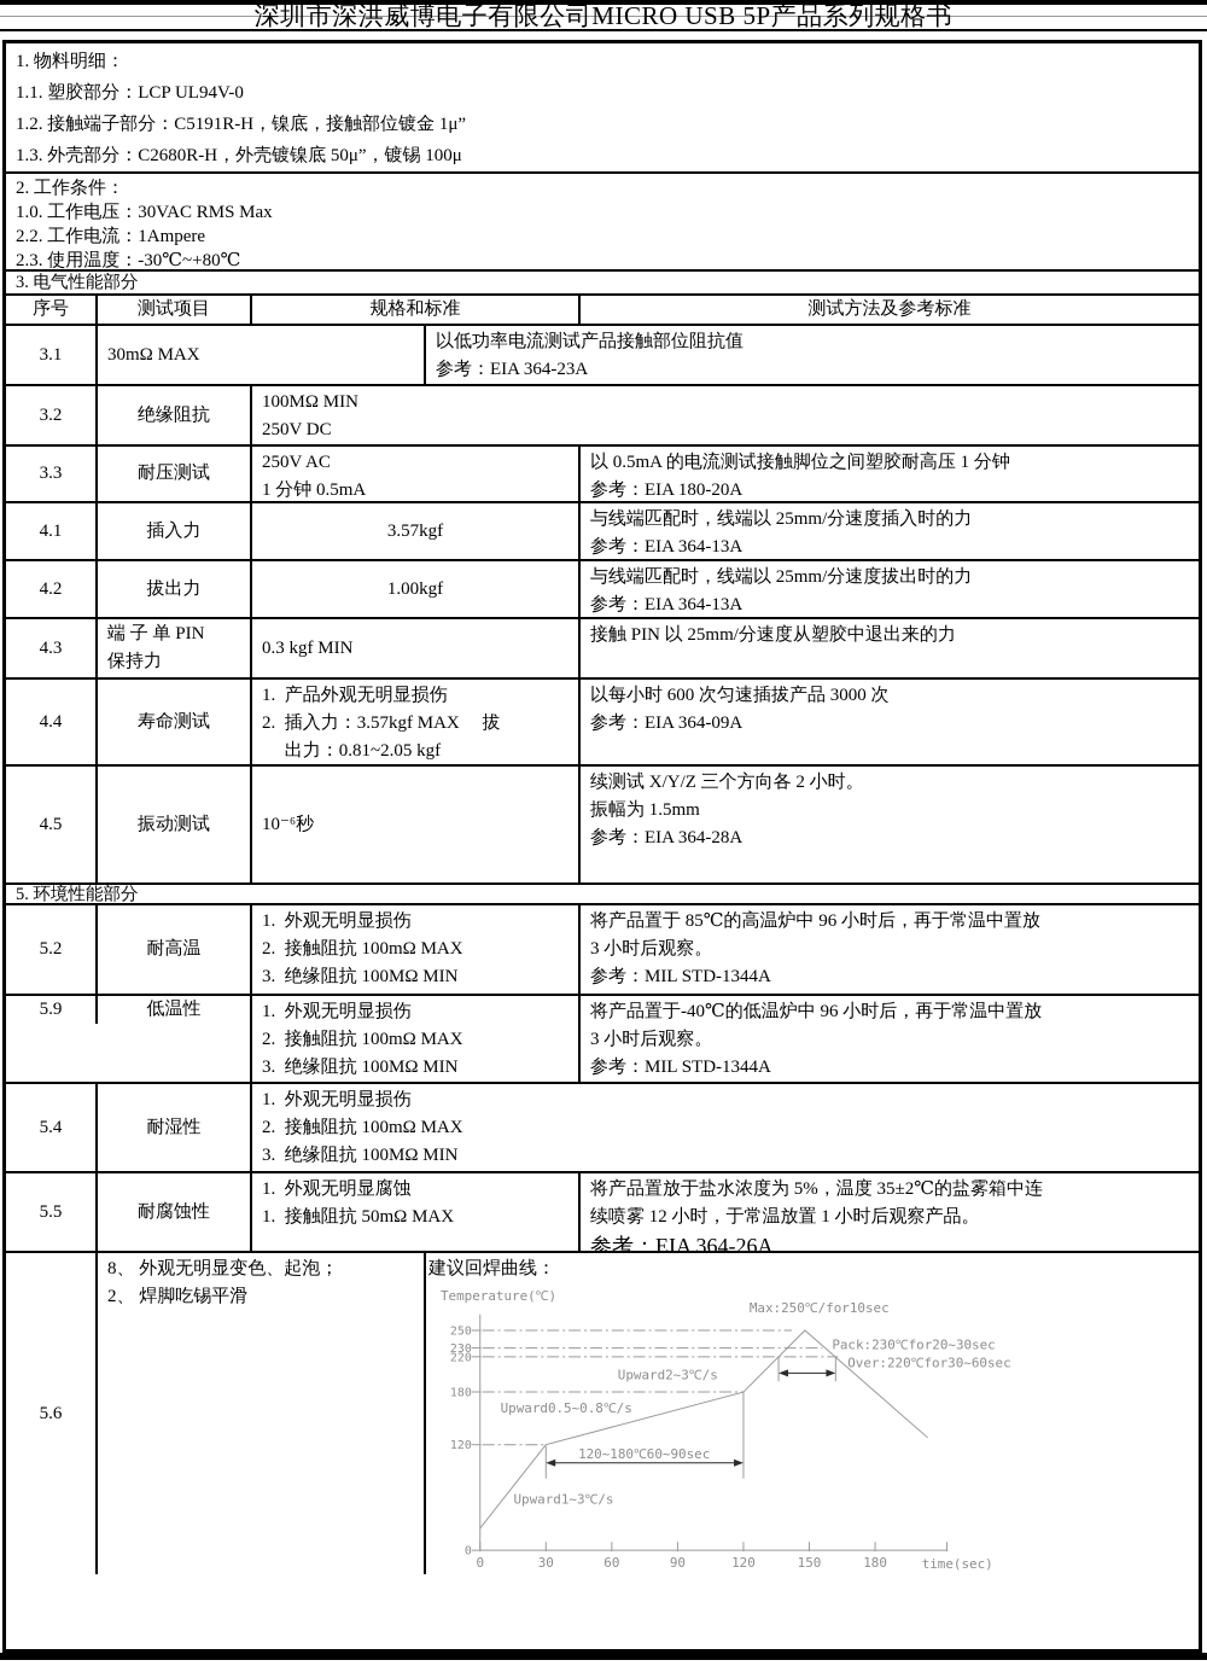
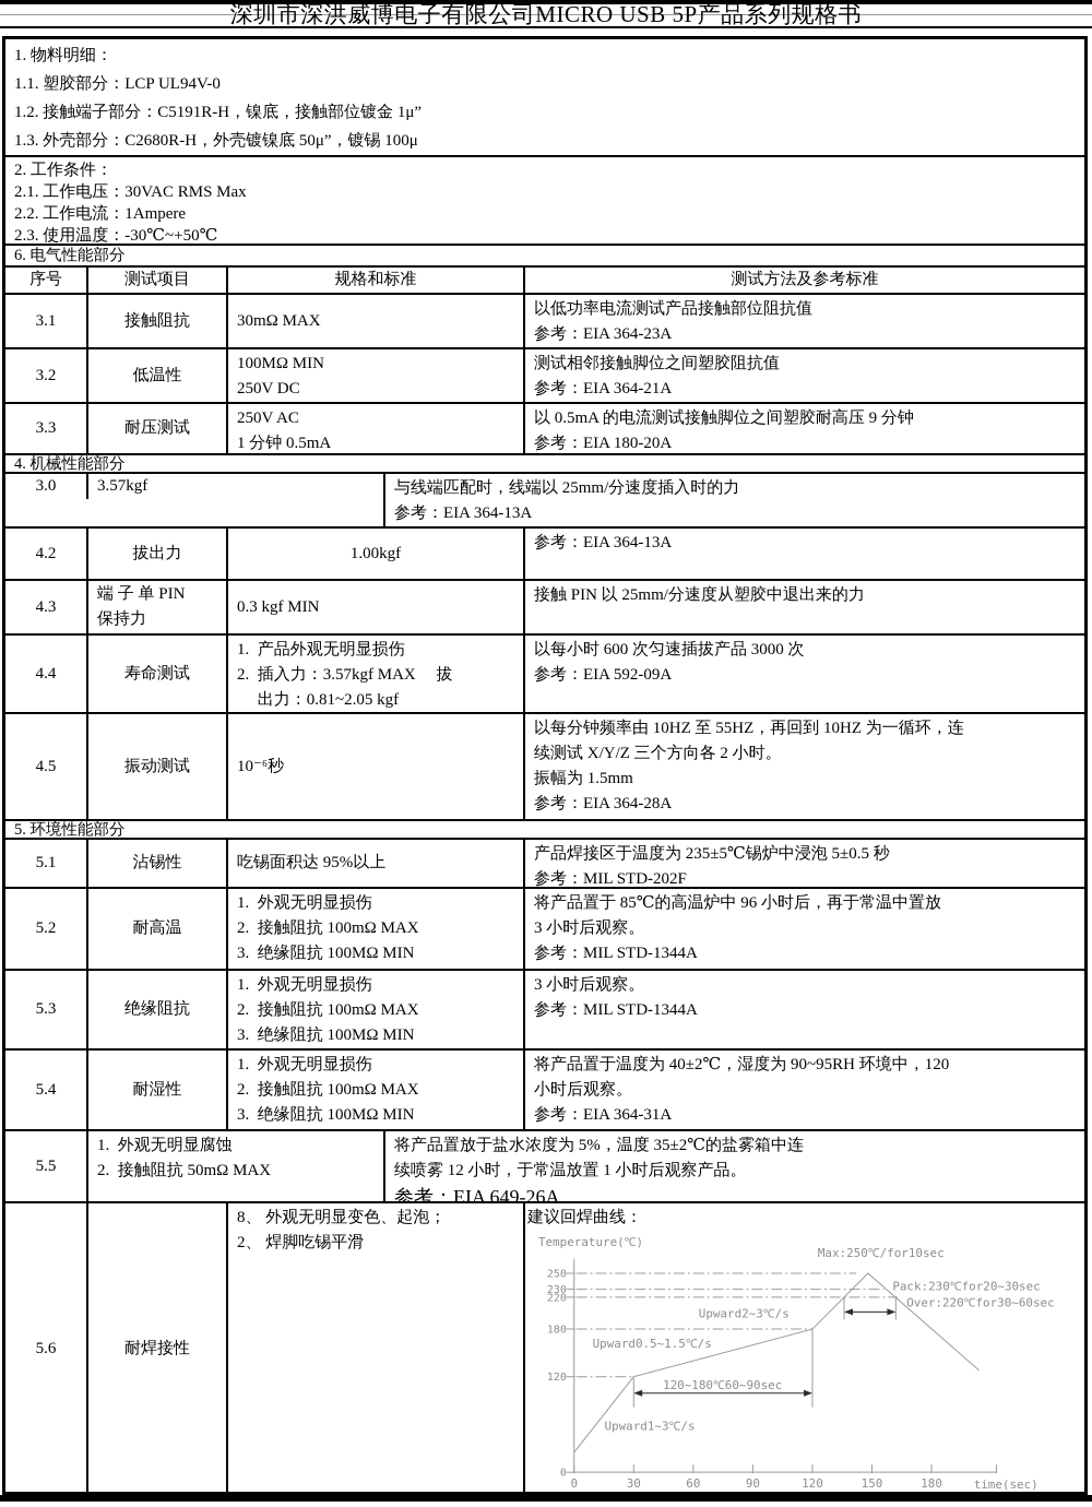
  深圳市深洪威博电子有限公司MICRO USB 5P产品系列规格书
  1. 物料明细：
  1.1. 塑胶部分：LCP UL94V-0
  1.2. 接触端子部分：C5191R-H，镍底，接触部位镀金 1μ”
  1.3. 外壳部分：C2680R-H，外壳镀镍底 50μ”，镀锡 100μ
  2. 工作条件：
- 1.0. 工作电压：30VAC RMS Max
+ 2.1. 工作电压：30VAC RMS Max
  2.2. 工作电流：1Ampere
- 2.3. 使用温度：-30℃~+80℃
+ 2.3. 使用温度：-30℃~+50℃
- 3. 电气性能部分
+ 6. 电气性能部分
  序号
  测试项目
  规格和标准
  测试方法及参考标准
  3.1
+ 接触阻抗
  30mΩ MAX
  以低功率电流测试产品接触部位阻抗值
  参考：EIA 364-23A
  3.2
- 绝缘阻抗
+ 低温性
  100MΩ MIN
  250V DC
+ 测试相邻接触脚位之间塑胶阻抗值
+ 参考：EIA 364-21A
  3.3
  耐压测试
  250V AC
  1 分钟 0.5mA
- 以 0.5mA 的电流测试接触脚位之间塑胶耐高压 1 分钟
+ 以 0.5mA 的电流测试接触脚位之间塑胶耐高压 9 分钟
  参考：EIA 180-20A
+ 4. 机械性能部分
- 4.1
+ 3.0
- 插入力
  3.57kgf
  与线端匹配时，线端以 25mm/分速度插入时的力
  参考：EIA 364-13A
  4.2
  拔出力
  1.00kgf
- 与线端匹配时，线端以 25mm/分速度拔出时的力
  参考：EIA 364-13A
  4.3
  端 子 单 PIN
  保持力
  0.3 kgf MIN
  接触 PIN 以 25mm/分速度从塑胶中退出来的力
  4.4
  寿命测试
  1. 产品外观无明显损伤
  2. 插入力：3.57kgf MAX 拔
  出力：0.81~2.05 kgf
  以每小时 600 次匀速插拔产品 3000 次
- 参考：EIA 364-09A
+ 参考：EIA 592-09A
  4.5
  振动测试
  10⁻⁶秒
+ 以每分钟频率由 10HZ 至 55HZ，再回到 10HZ 为一循环，连
  续测试 X/Y/Z 三个方向各 2 小时。
  振幅为 1.5mm
  参考：EIA 364-28A
  5. 环境性能部分
+ 5.1
+ 沾锡性
+ 吃锡面积达 95%以上
+ 产品焊接区于温度为 235±5℃锡炉中浸泡 5±0.5 秒
+ 参考：MIL STD-202F
  5.2
  耐高温
  1. 外观无明显损伤
  2. 接触阻抗 100mΩ MAX
  3. 绝缘阻抗 100MΩ MIN
  将产品置于 85℃的高温炉中 96 小时后，再于常温中置放
  3 小时后观察。
  参考：MIL STD-1344A
- 5.9
+ 5.3
- 低温性
+ 绝缘阻抗
  1. 外观无明显损伤
  2. 接触阻抗 100mΩ MAX
  3. 绝缘阻抗 100MΩ MIN
- 将产品置于-40℃的低温炉中 96 小时后，再于常温中置放
  3 小时后观察。
  参考：MIL STD-1344A
  5.4
  耐湿性
  1. 外观无明显损伤
  2. 接触阻抗 100mΩ MAX
  3. 绝缘阻抗 100MΩ MIN
+ 将产品置于温度为 40±2℃，湿度为 90~95RH 环境中，120
+ 小时后观察。
+ 参考：EIA 364-31A
  5.5
- 耐腐蚀性
  1. 外观无明显腐蚀
- 1. 接触阻抗 50mΩ MAX
+ 2. 接触阻抗 50mΩ MAX
  将产品置放于盐水浓度为 5%，温度 35±2℃的盐雾箱中连
  续喷雾 12 小时，于常温放置 1 小时后观察产品。
- 参考：EIA 364-26A
+ 参考：EIA 649-26A
  5.6
+ 耐焊接性
  8、 外观无明显变色、起泡；
  2、 焊脚吃锡平滑
  建议回焊曲线：
  0
  30
  60
  90
  120
  150
  180
  250
  230
  220
  180
  120
  0
  Temperature(℃)
  time(sec)
  Max:250℃/for10sec
  Pack:230℃for20~30sec
  Over:220℃for30~60sec
  Upward2~3℃/s
- Upward0.5~0.8℃/s
+ Upward0.5~1.5℃/s
  120~180℃60~90sec
  Upward1~3℃/s
